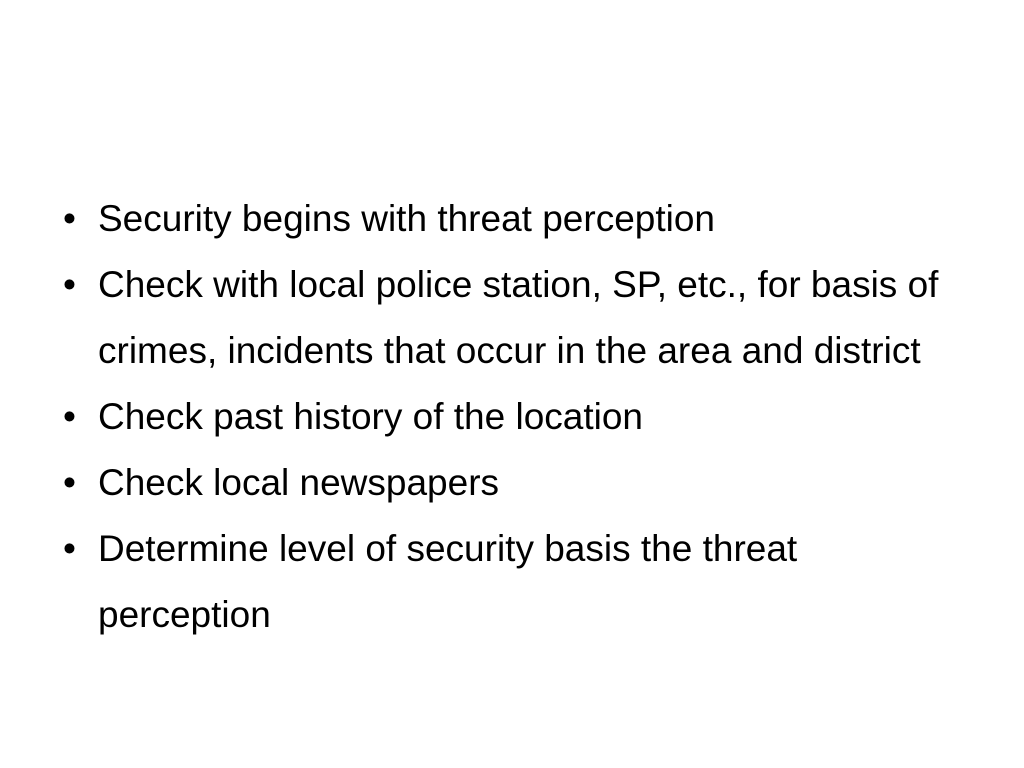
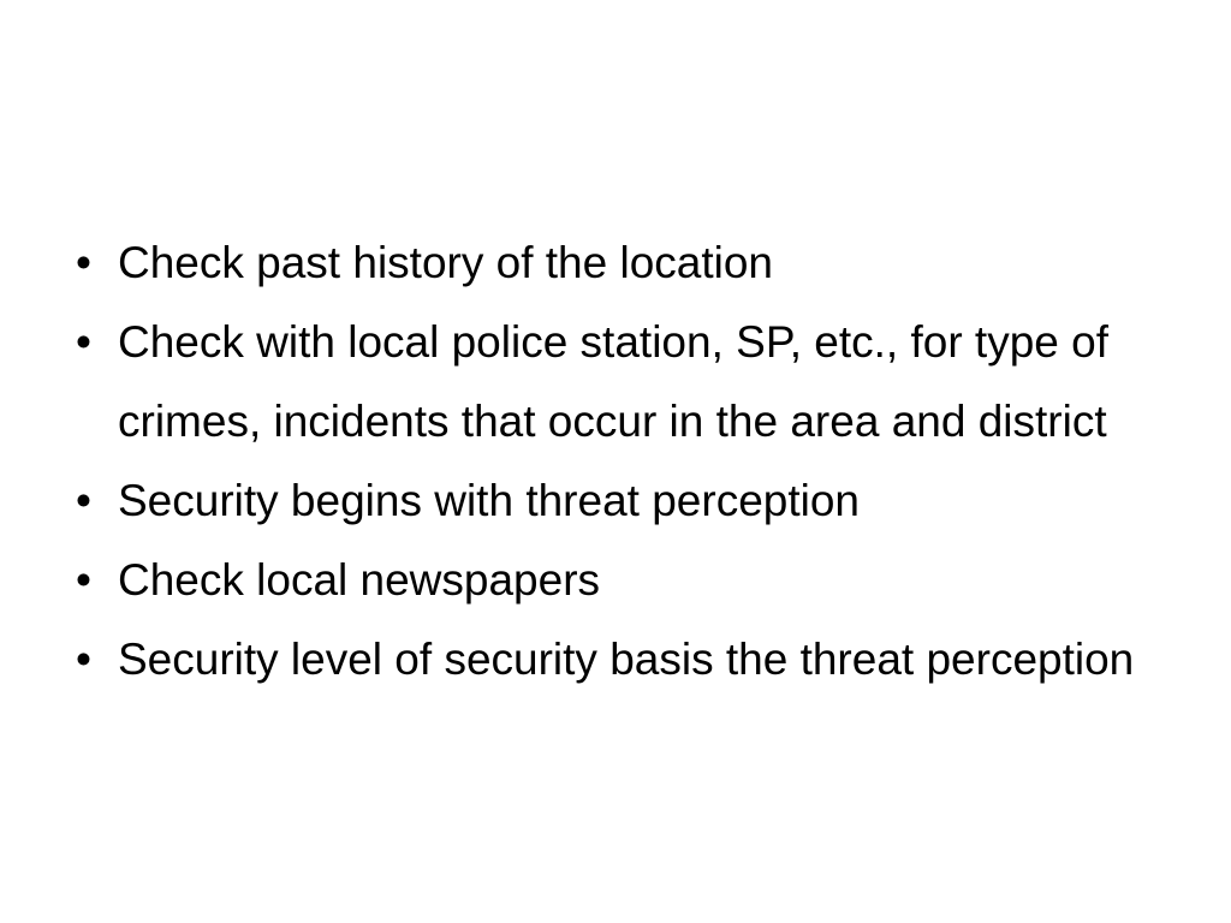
  •
- Security begins with threat perception
+ Check past history of the location
  •
- Check with local police station, SP, etc., for basis of crimes, incidents that occur in the area and district
+ Check with local police station, SP, etc., for type of crimes, incidents that occur in the area and district
  •
- Check past history of the location
+ Security begins with threat perception
  •
  Check local newspapers
  •
- Determine level of security basis the threat perception
+ Security level of security basis the threat perception
